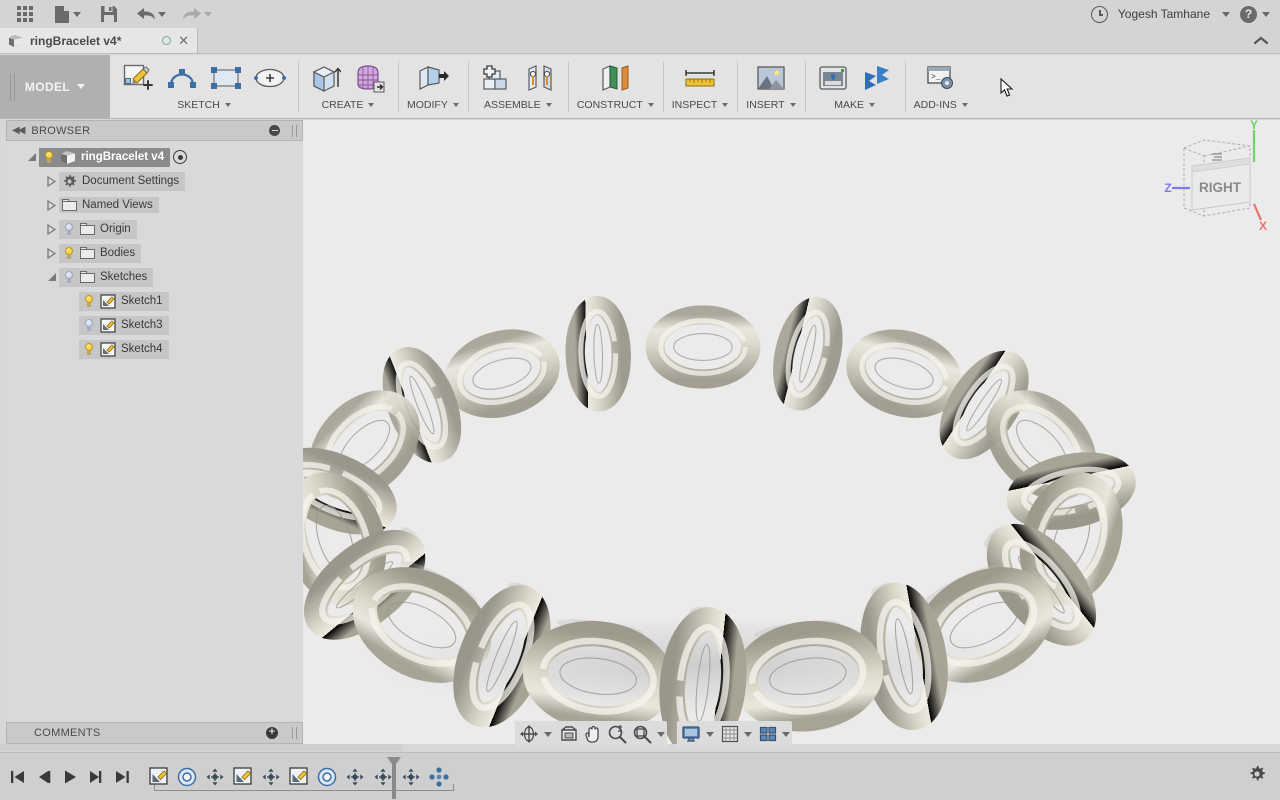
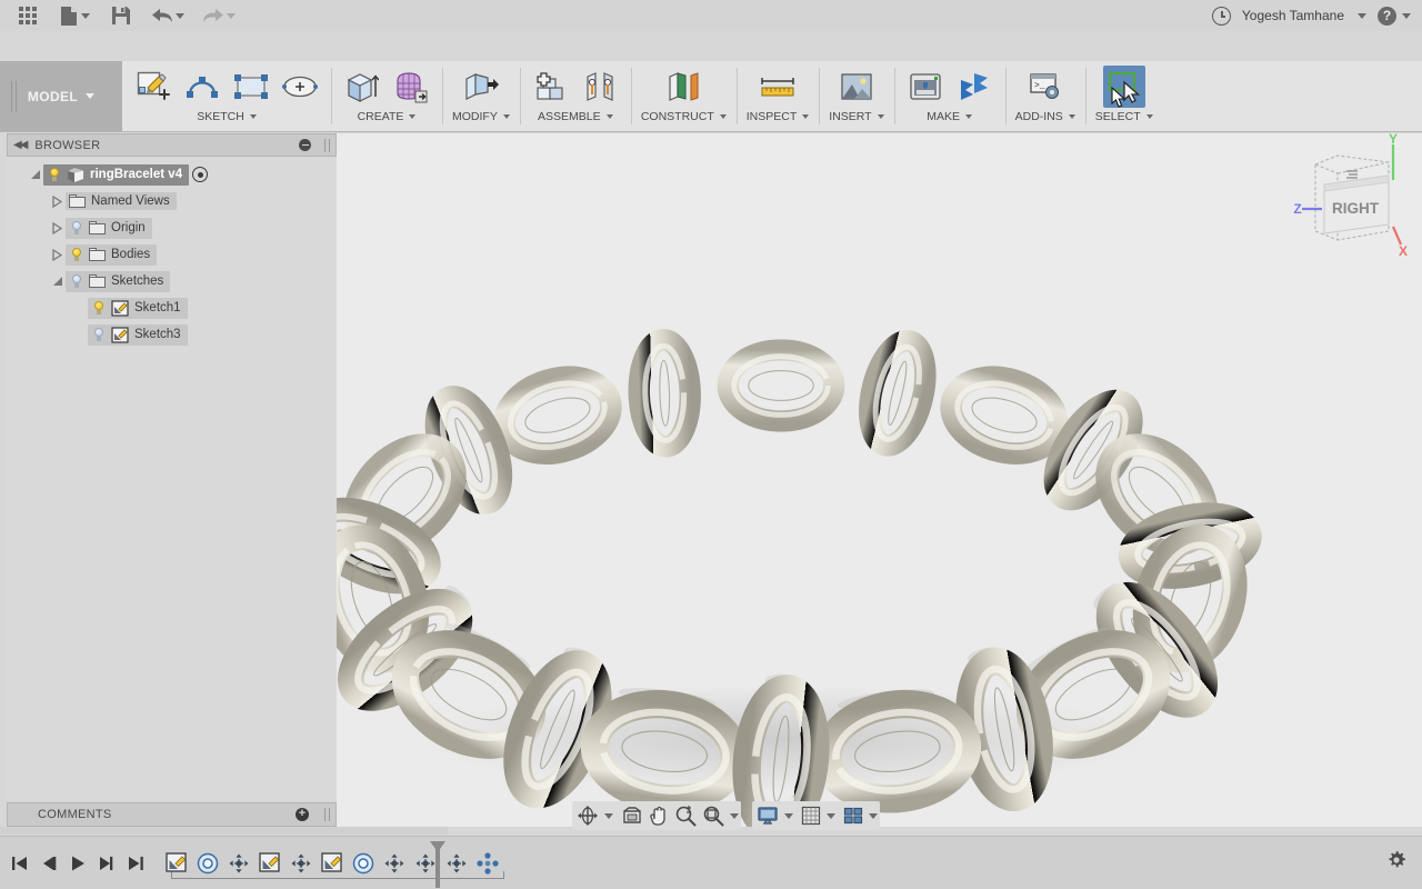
  Yogesh Tamhane
  ?
- ringBracelet v4*
- ✕
  MODEL
  SKETCH
  CREATE
  MODIFY
  ASSEMBLE
  CONSTRUCT
  INSPECT
  INSERT
  MAKE
  >_
  ADD-INS
+ SELECT
  RIGHT
  Y
  X
  Z
  ◀◀
  BROWSER
  ringBracelet v4
- Document Settings
  Named Views
  Origin
  Bodies
  Sketches
  Sketch1
  Sketch3
- Sketch4
  COMMENTS
  +
